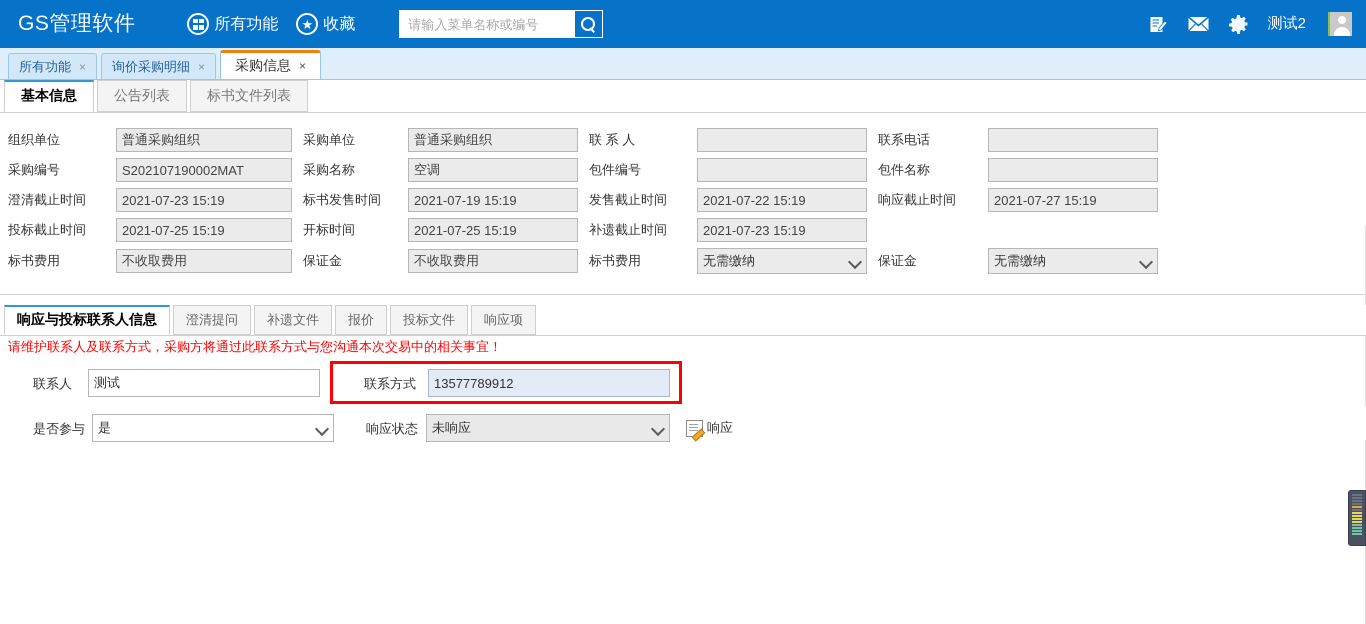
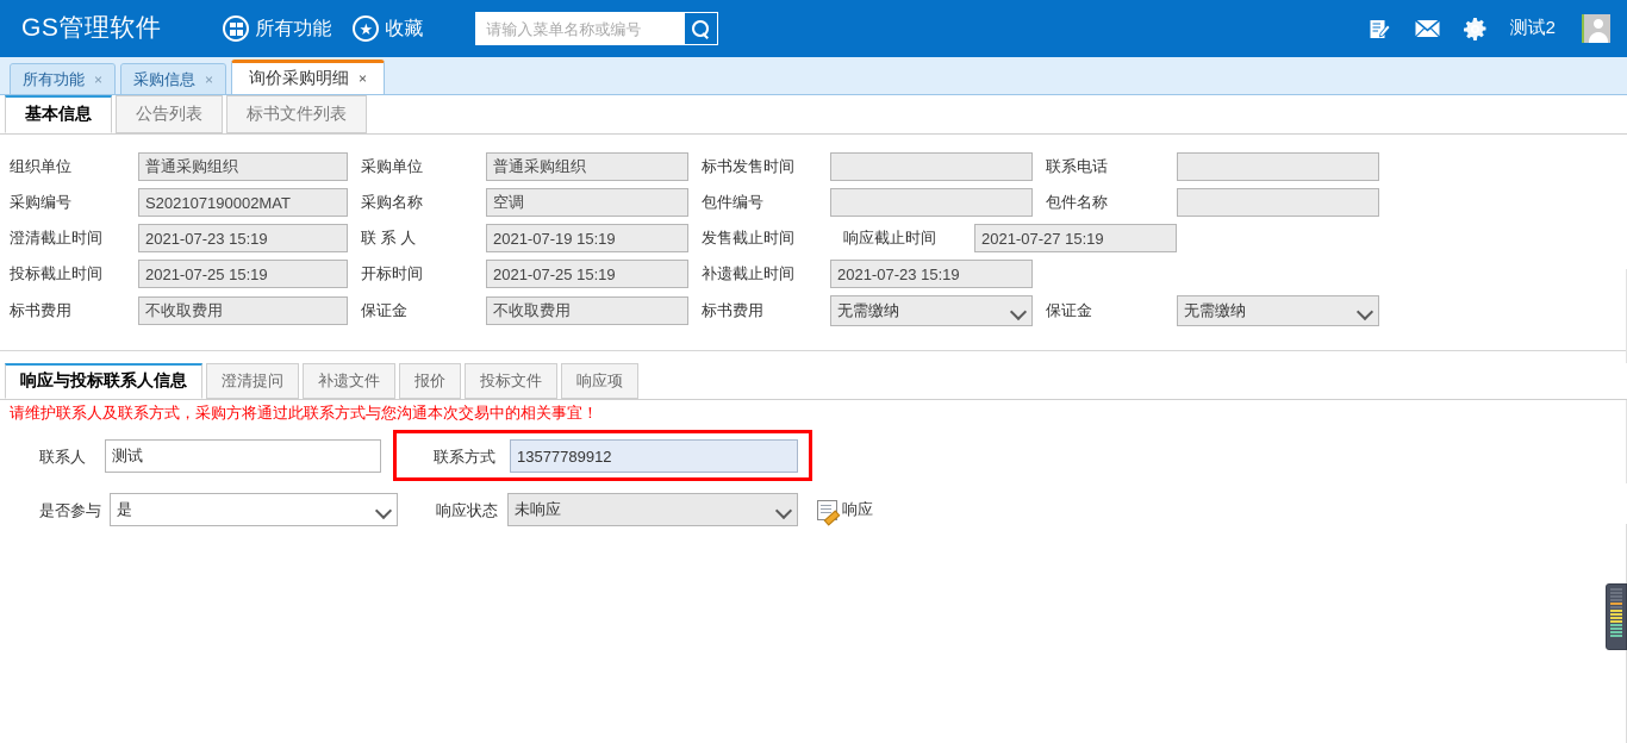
  GS管理软件
  所有功能
  ★
  收藏
  请输入菜单名称或编号
  测试2
  所有功能
  ×
- 询价采购明细
+ 采购信息
  ×
- 采购信息
+ 询价采购明细
  ×
  基本信息
  公告列表
  标书文件列表
  组织单位
  普通采购组织
  采购单位
  普通采购组织
- 联 系 人
+ 标书发售时间
  联系电话
  采购编号
  S202107190002MAT
  采购名称
  空调
  包件编号
  包件名称
  澄清截止时间
  2021-07-23 15:19
- 标书发售时间
+ 联 系 人
  2021-07-19 15:19
  发售截止时间
- 2021-07-22 15:19
  响应截止时间
  2021-07-27 15:19
  投标截止时间
  2021-07-25 15:19
  开标时间
  2021-07-25 15:19
  补遗截止时间
  2021-07-23 15:19
  标书费用
  不收取费用
  保证金
  不收取费用
  标书费用
  无需缴纳
  保证金
  无需缴纳
  响应与投标联系人信息
  澄清提问
  补遗文件
  报价
  投标文件
  响应项
  请维护联系人及联系方式，采购方将通过此联系方式与您沟通本次交易中的相关事宜！
  联系人
  测试
  联系方式
  13577789912
  是否参与
  是
  响应状态
  未响应
  响应
